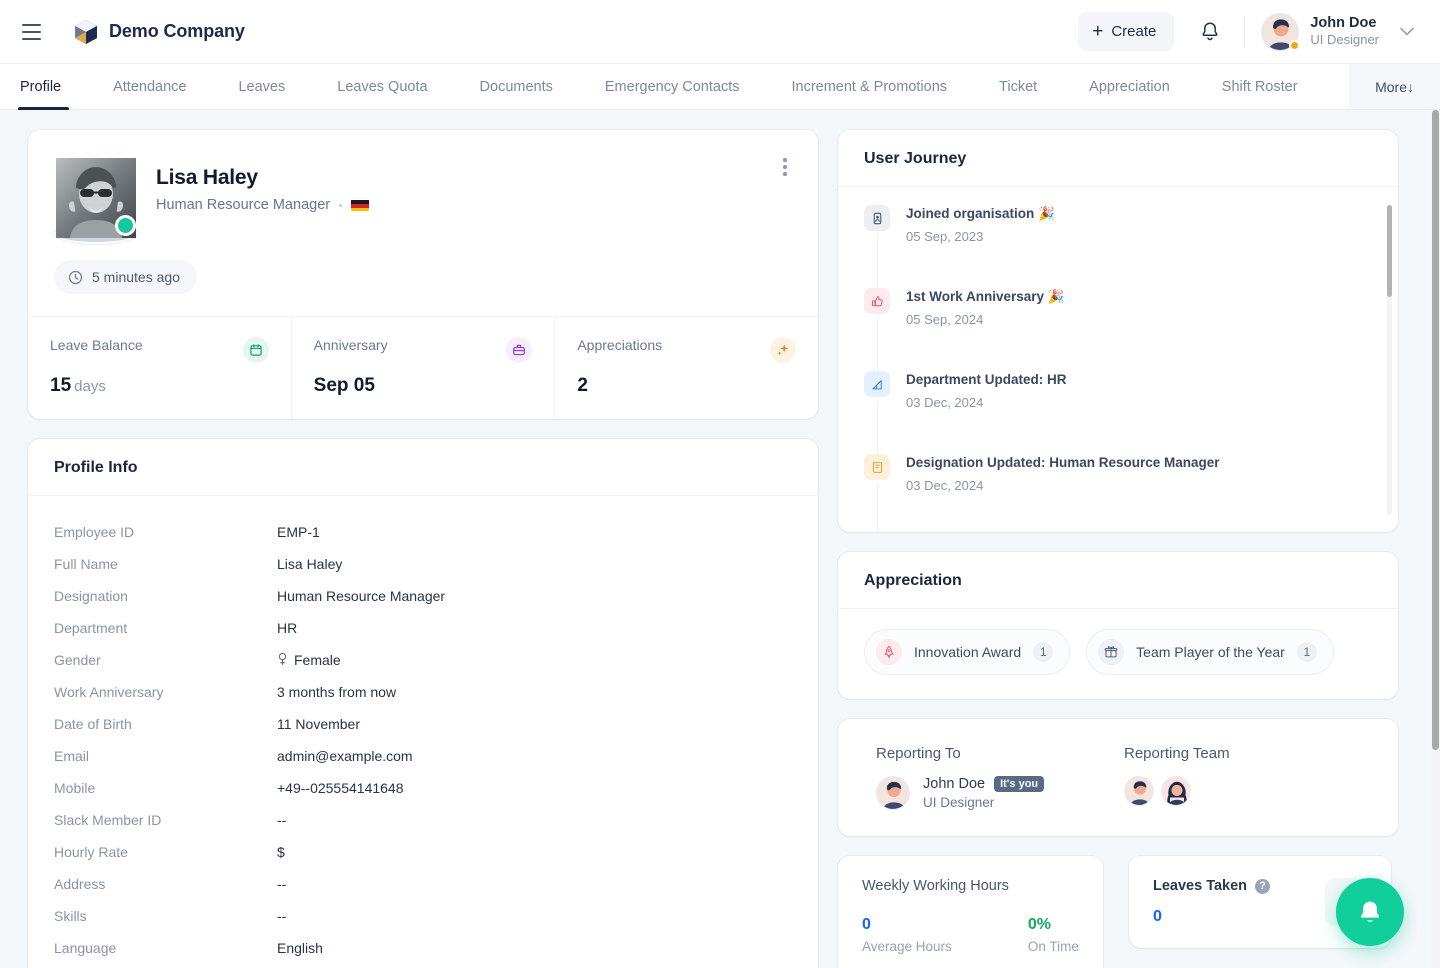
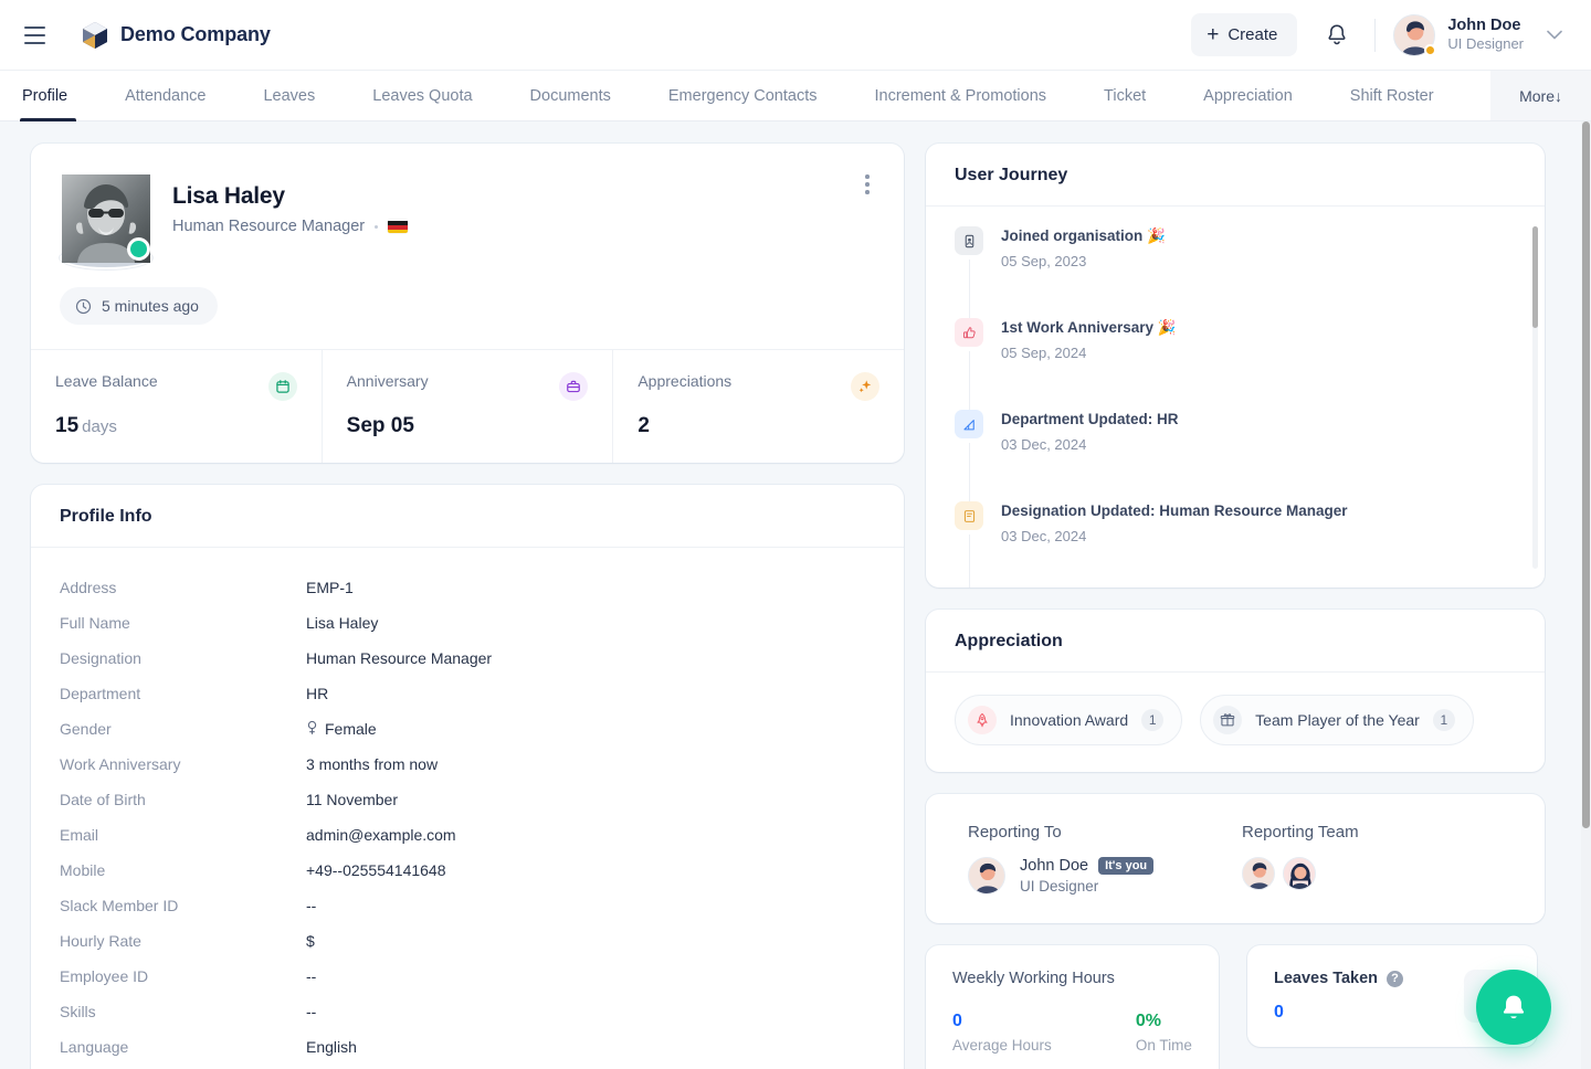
  Demo Company
  +
  Create
  John Doe
  UI Designer
  Profile
  Attendance
  Leaves
  Leaves Quota
  Documents
  Emergency Contacts
  Increment & Promotions
  Ticket
  Appreciation
  Shift Roster
  More↓
  Lisa Haley
  Human Resource Manager
  5 minutes ago
  Leave Balance
  15 days
  Anniversary
  Sep 05
  Appreciations
  2
  Profile Info
- Employee ID
+ Address
  EMP-1
  Full Name
  Lisa Haley
  Designation
  Human Resource Manager
  Department
  HR
  Gender
  Female
  Work Anniversary
  3 months from now
  Date of Birth
  11 November
  Email
  admin@example.com
  Mobile
  +49--025554141648
  Slack Member ID
  --
  Hourly Rate
  $
- Address
+ Employee ID
  --
  Skills
  --
  Language
  English
  User Journey
  Joined organisation 🎉
  05 Sep, 2023
  1st Work Anniversary 🎉
  05 Sep, 2024
  Department Updated: HR
  03 Dec, 2024
  Designation Updated: Human Resource Manager
  03 Dec, 2024
  Appreciation
  Innovation Award
  1
  Team Player of the Year
  1
  Reporting To
  John Doe
  It's you
  UI Designer
  Reporting Team
  Weekly Working Hours
  0
  Average Hours
  0%
  On Time
  Leaves Taken
  ?
  0
